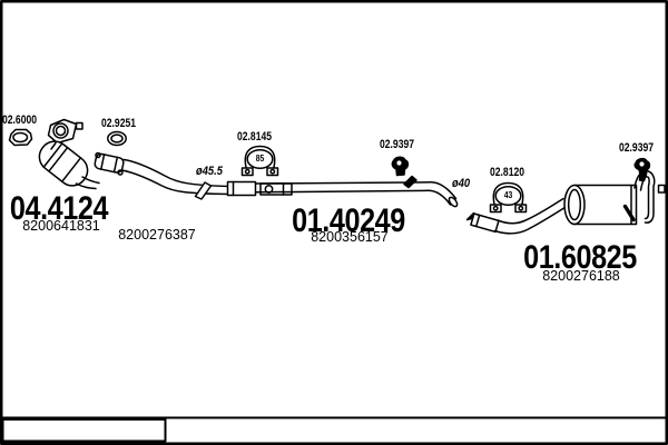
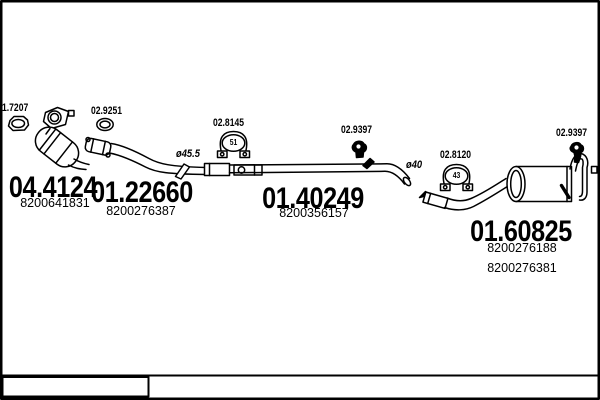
- 02.6000
+ 1.7207
  02.9251
  02.8145
  02.9397
  02.8120
  02.9397
  ø45.5
  ø40
- 85
+ 51
  43
  04.4124
+ 01.22660
  01.40249
  01.60825
  8200641831
  8200276387
  8200356157
  8200276188
+ 8200276381
